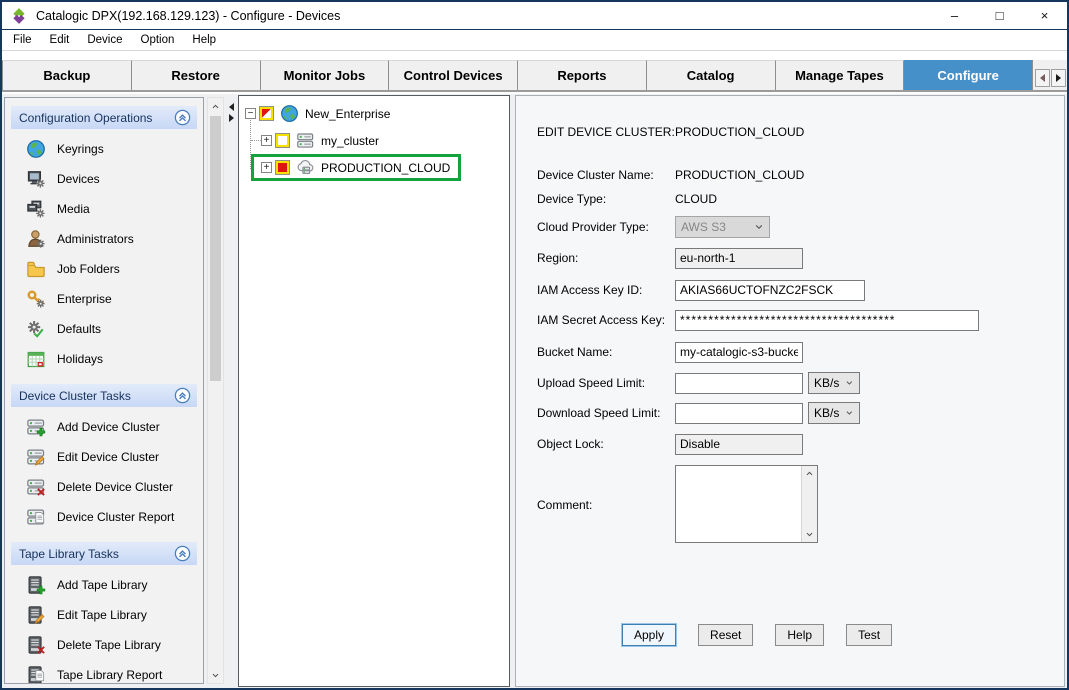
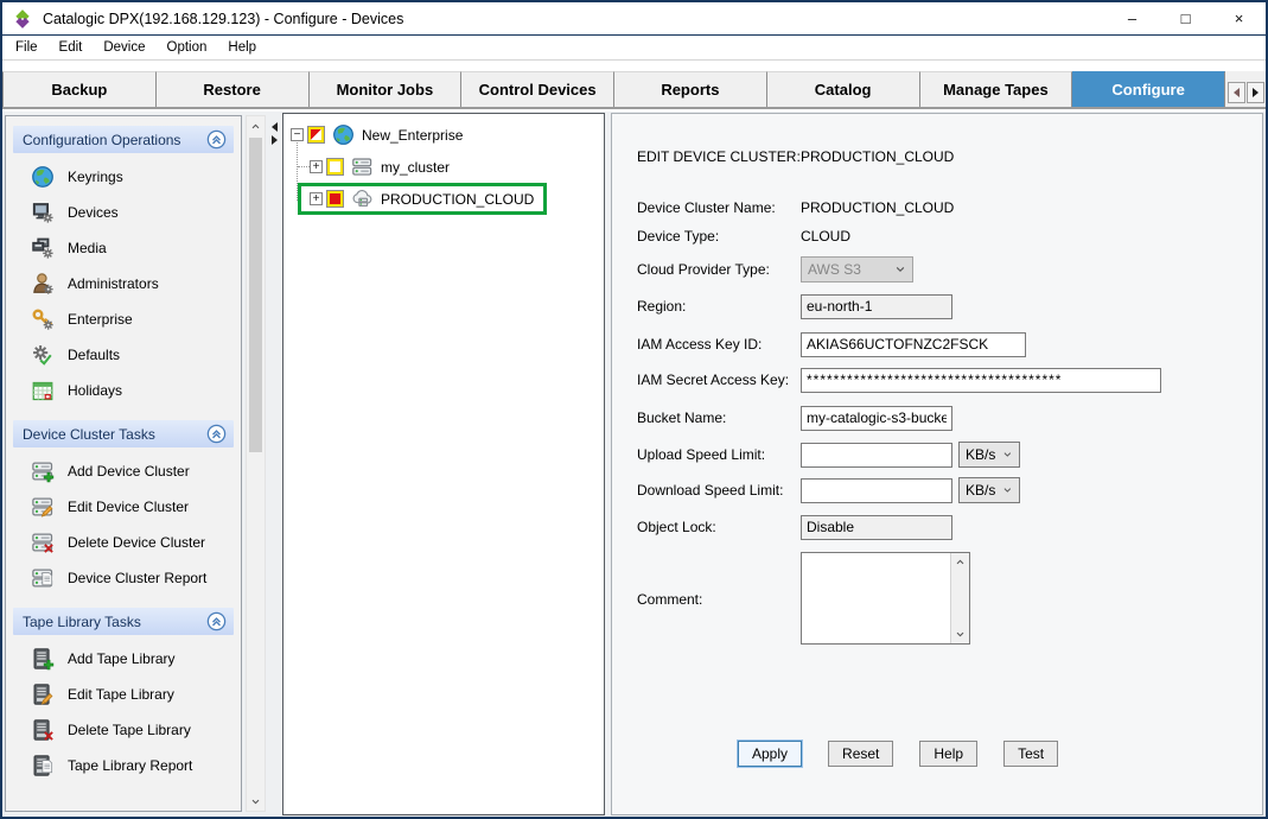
  Catalogic DPX(192.168.129.123) - Configure - Devices
  –
  □
  ×
  File
  Edit
  Device
  Option
  Help
  Backup
  Restore
  Monitor Jobs
  Control Devices
  Reports
  Catalog
  Manage Tapes
  Configure
  Configuration Operations
  Keyrings
  Devices
  Media
  Administrators
- Job Folders
  Enterprise
  Defaults
  Holidays
  Device Cluster Tasks
  Add Device Cluster
  Edit Device Cluster
  Delete Device Cluster
  Device Cluster Report
  Tape Library Tasks
  Add Tape Library
  Edit Tape Library
  Delete Tape Library
  Tape Library Report
  −
  New_Enterprise
  +
  my_cluster
  +
  PRODUCTION_CLOUD
  EDIT DEVICE CLUSTER:
  PRODUCTION_CLOUD
  Device Cluster Name:
  PRODUCTION_CLOUD
  Device Type:
  CLOUD
  Cloud Provider Type:
  AWS S3
  Region:
  eu-north-1
  IAM Access Key ID:
  AKIAS66UCTOFNZC2FSCK
  IAM Secret Access Key:
  **************************************
  Bucket Name:
  my-catalogic-s3-bucke
  Upload Speed Limit:
  KB/s
  Download Speed Limit:
  KB/s
  Object Lock:
  Disable
  Comment:
  Apply
  Reset
  Help
  Test
